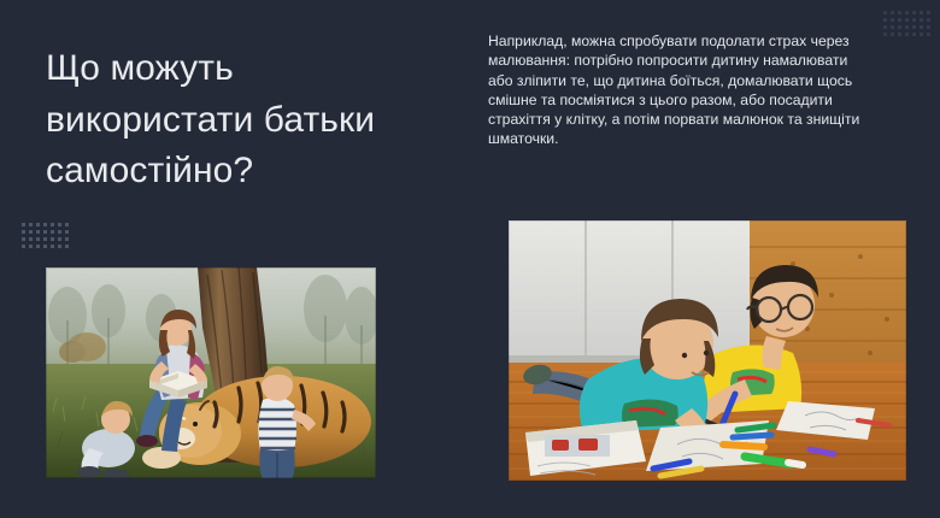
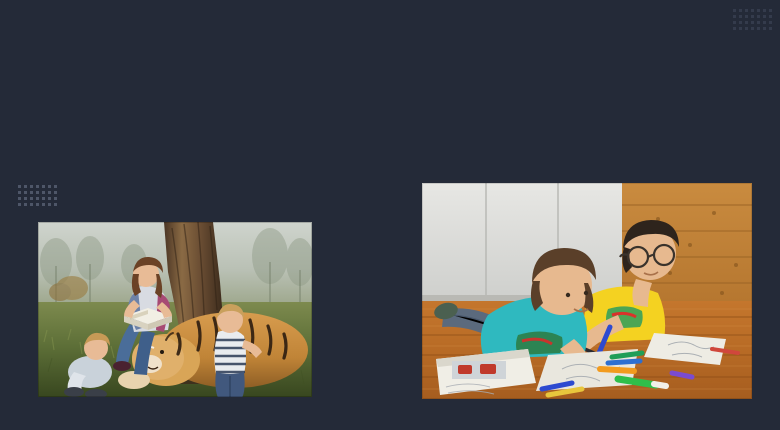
- Що можуть використати батьки самостійно?
- Наприклад, можна спробувати подолати страх через малювання: потрібно попросити дитину намалювати або зліпити те, що дитина боїться, домалювати щось смішне та посміятися з цього разом, або посадити страхіття у клітку, а потім порвати малюнок та знищіти шматочки.
